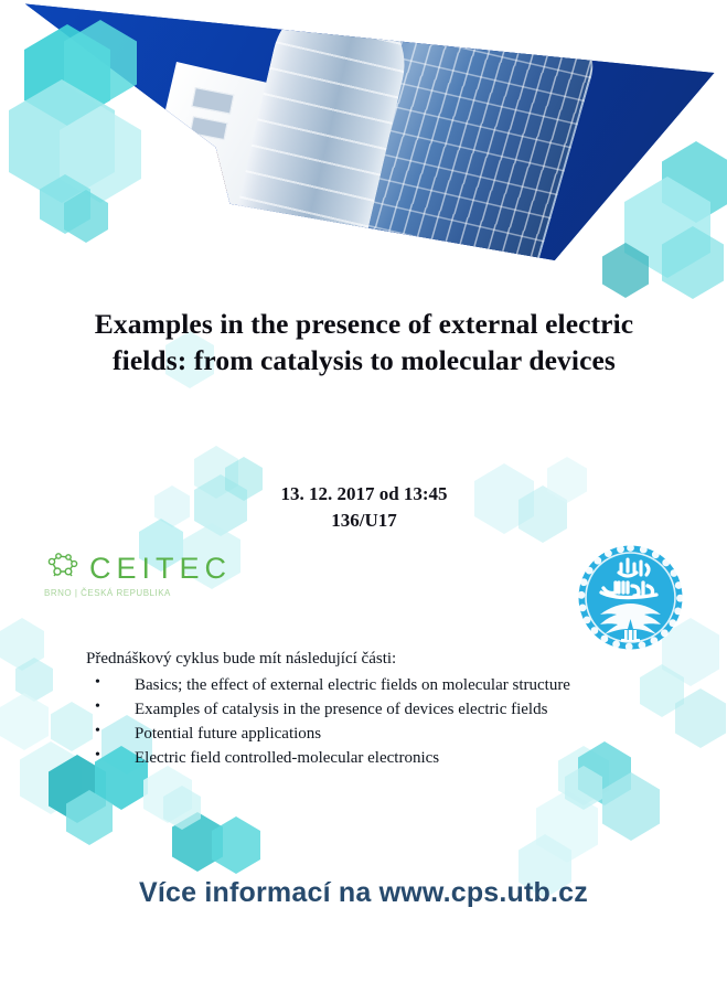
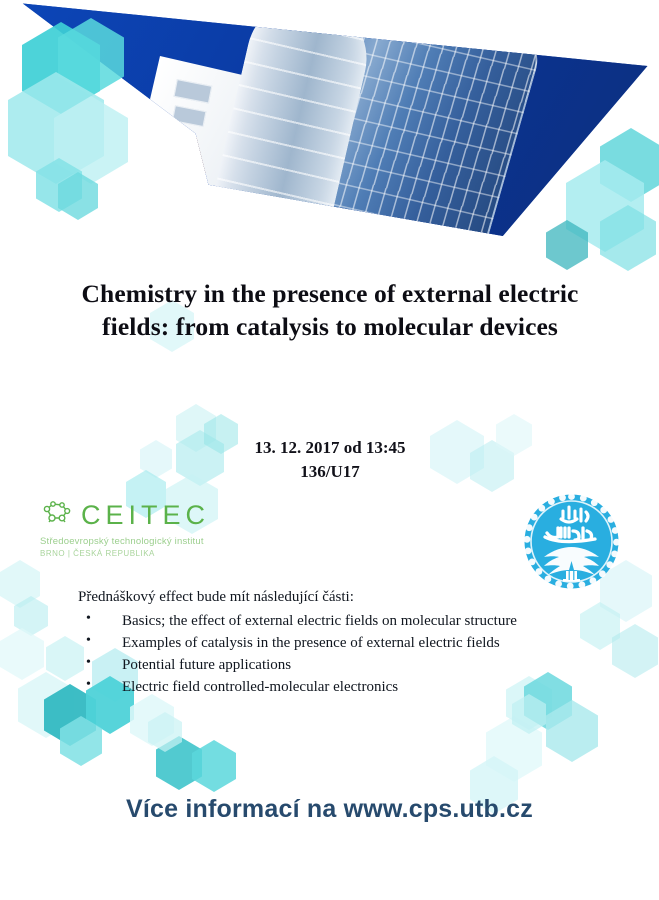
- Examples in the presence of external electric
+ Chemistry in the presence of external electric
  fields: from catalysis to molecular devices
  13. 12. 2017 od 13:45
  136/U17
  CEITEC
+ Středoevropský technologický institut
  BRNO | ČESKÁ REPUBLIKA
- Přednáškový cyklus bude mít následující části:
+ Přednáškový effect bude mít následující části:
  Basics; the effect of external electric fields on molecular structure
- Examples of catalysis in the presence of devices electric fields
+ Examples of catalysis in the presence of external electric fields
  Potential future applications
  Electric field controlled-molecular electronics
  Více informací na www.cps.utb.cz
